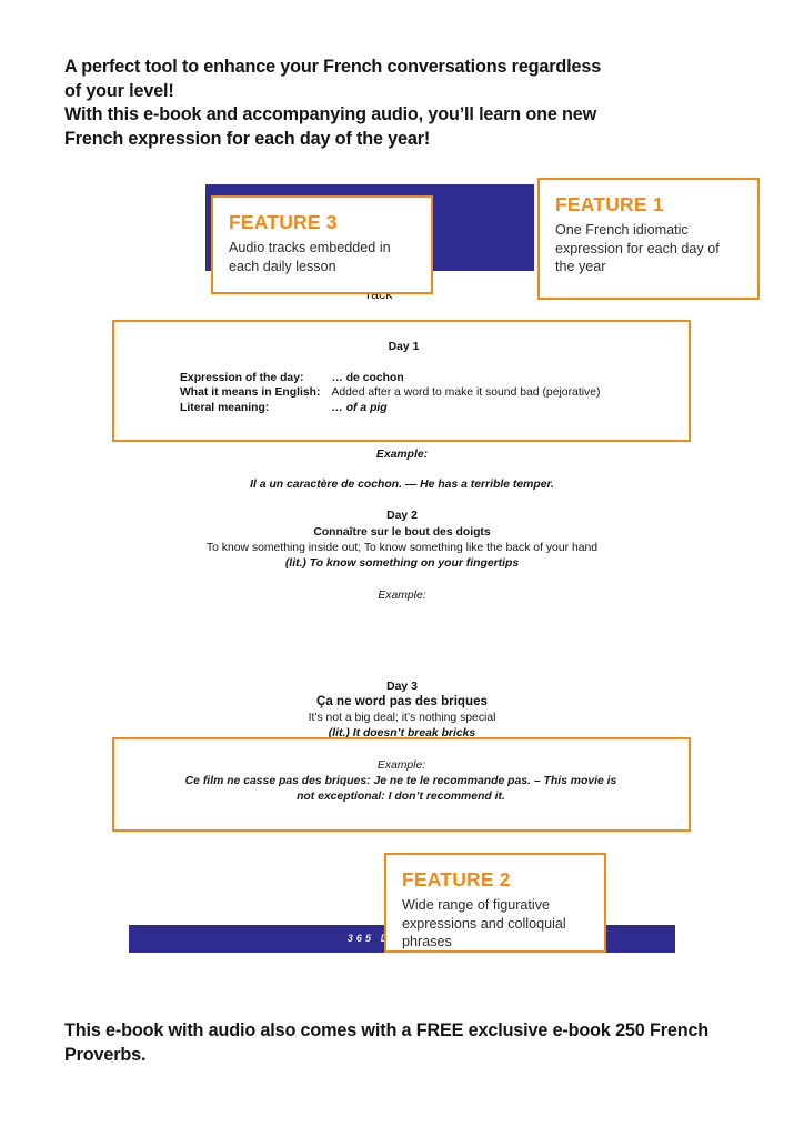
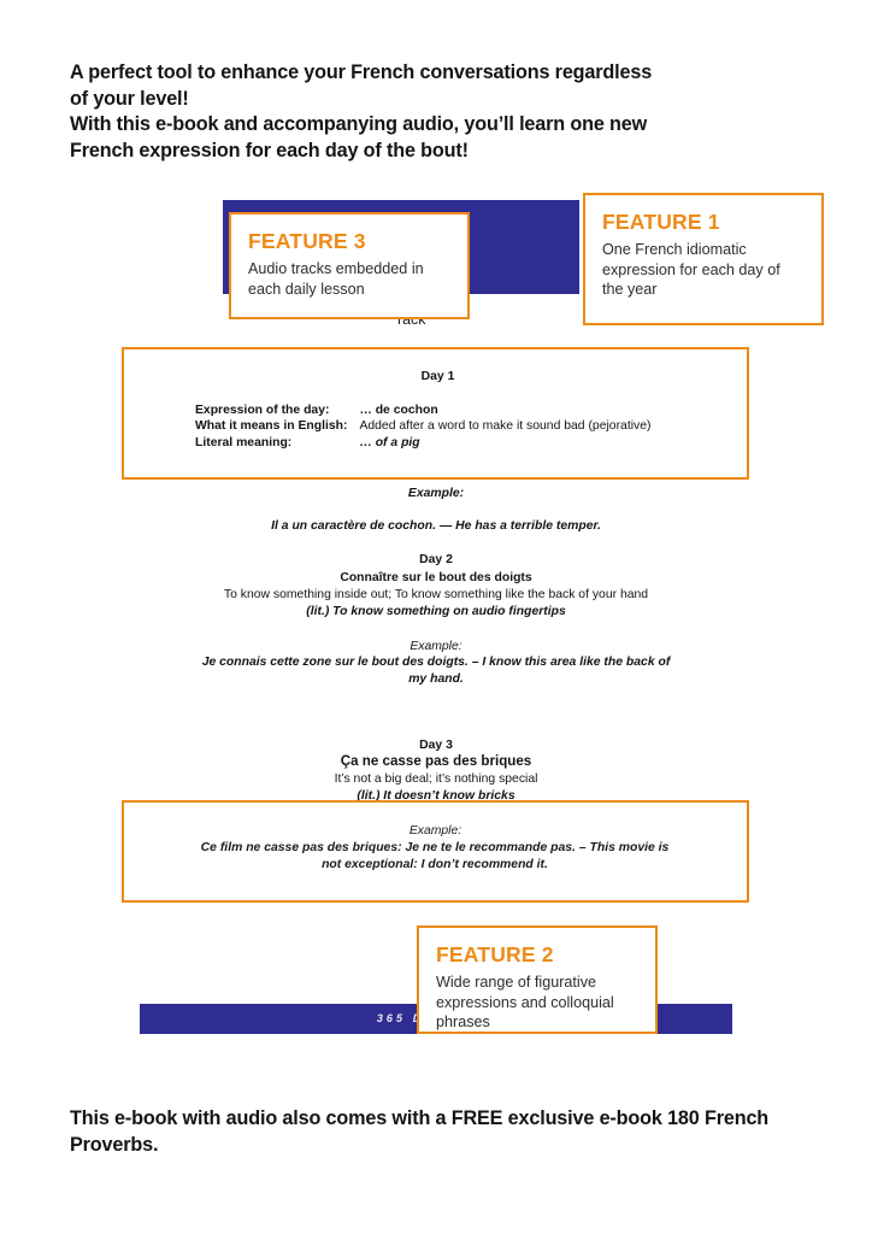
  A perfect tool to enhance your French conversations regardless
  of your level!
  With this e-book and accompanying audio, you’ll learn one new
- French expression for each day of the year!
+ French expression for each day of the bout!
  rack
  Day 1
  Expression of the day:	… de cochon
  What it means in English:	Added after a word to make it sound bad (pejorative)
  Literal meaning:	… of a pig
  Example:
  Il a un caractère de cochon. — He has a terrible temper.
  Day 2
  Connaître sur le bout des doigts
  To know something inside out; To know something like the back of your hand
- (lit.) To know something on your fingertips
+ (lit.) To know something on audio fingertips
  Example:
+ Je connais cette zone sur le bout des doigts. – I know this area like the back of my hand.
  Day 3
- Ça ne word pas des briques
+ Ça ne casse pas des briques
  It’s not a big deal; it’s nothing special
- (lit.) It doesn’t break bricks
+ (lit.) It doesn’t know bricks
  Example:
  Ce film ne casse pas des briques: Je ne te le recommande pas. – This movie is not exceptional: I don’t recommend it.
  FEATURE 3
  Audio tracks embedded in each daily lesson
  FEATURE 1
  One French idiomatic expression for each day of the year
  FEATURE 2
  Wide range of figurative expressions and colloquial phrases
- This e-book with audio also comes with a FREE exclusive e-book 250 French
+ This e-book with audio also comes with a FREE exclusive e-book 180 French
  Proverbs.
